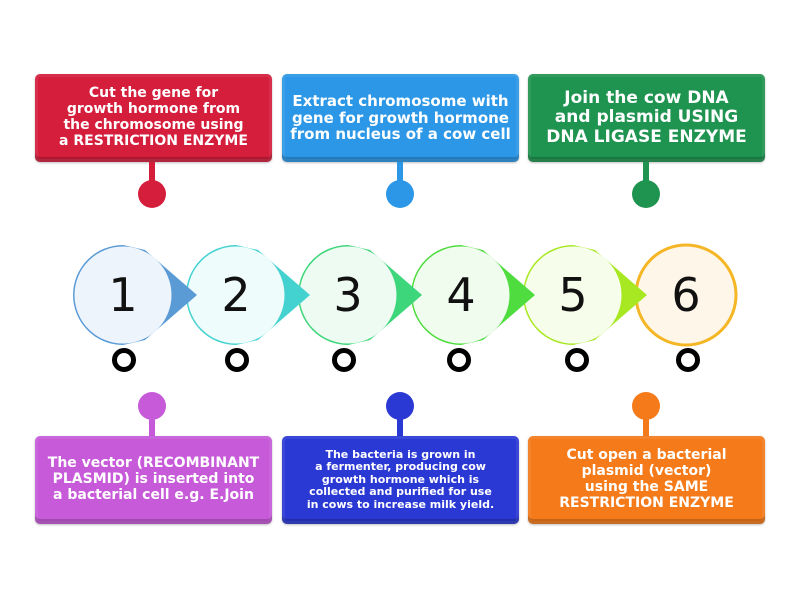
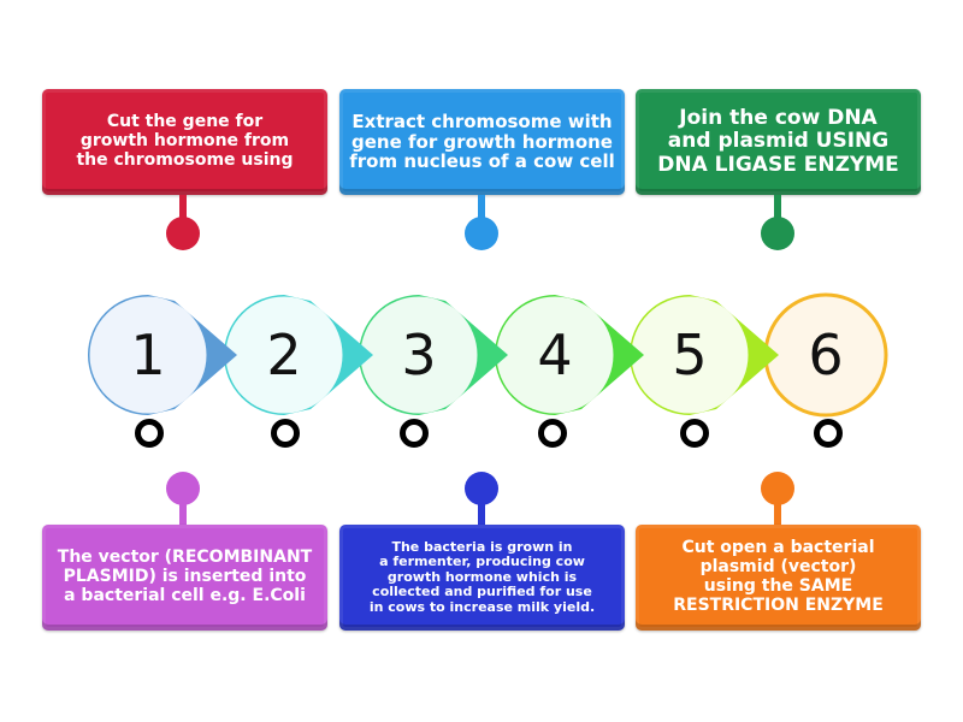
  Cut the gene for
  growth hormone from
  the chromosome using
- a RESTRICTION ENZYME
  Extract chromosome with
  gene for growth hormone
  from nucleus of a cow cell
  Join the cow DNA
  and plasmid USING
  DNA LIGASE ENZYME
  6
  5
  4
  3
  2
  1
  The vector (RECOMBINANT
  PLASMID) is inserted into
- a bacterial cell e.g. E.Join
+ a bacterial cell e.g. E.Coli
  The bacteria is grown in
  a fermenter, producing cow
  growth hormone which is
  collected and purified for use
  in cows to increase milk yield.
  Cut open a bacterial
  plasmid (vector)
  using the SAME
  RESTRICTION ENZYME
